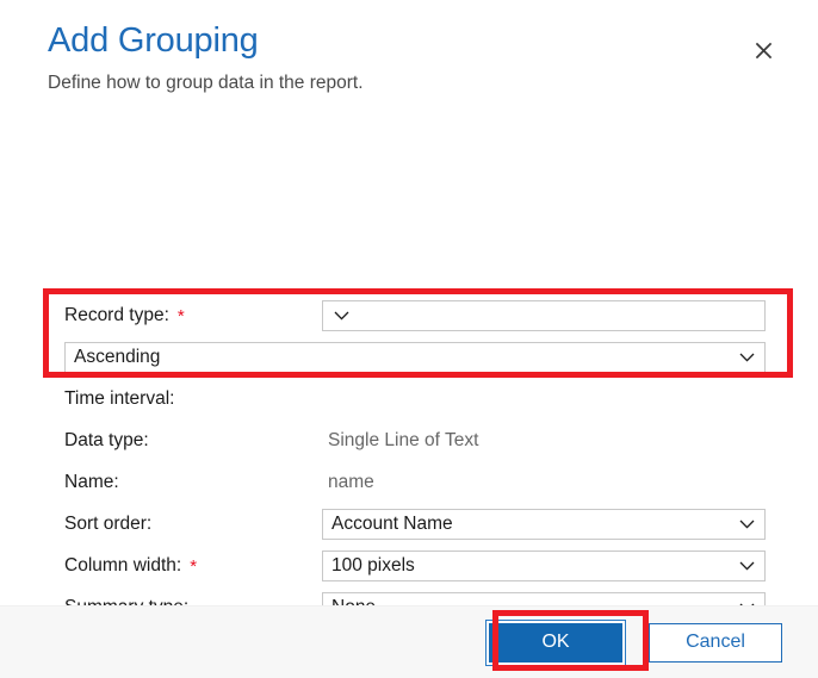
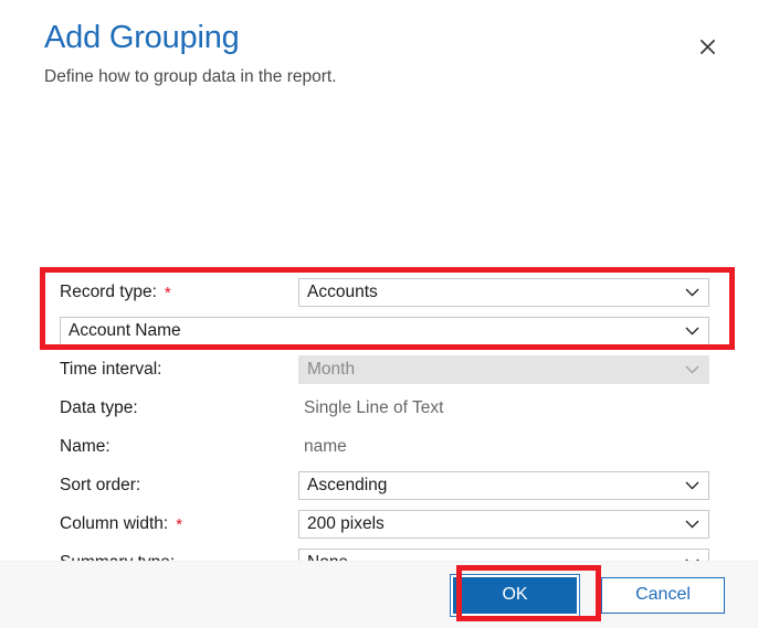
  Add Grouping
  Define how to group data in the report.
  Record type: *
+ Accounts
- Ascending
+ Account Name
  Time interval:
+ Month
  Data type:
  Single Line of Text
  Name:
  name
  Sort order:
- Account Name
+ Ascending
  Column width: *
- 100 pixels
+ 200 pixels
  OK
  Cancel
